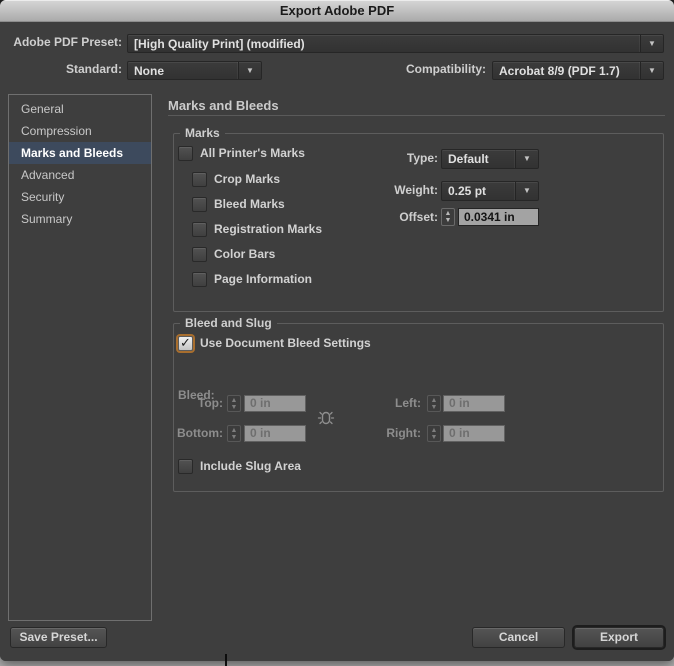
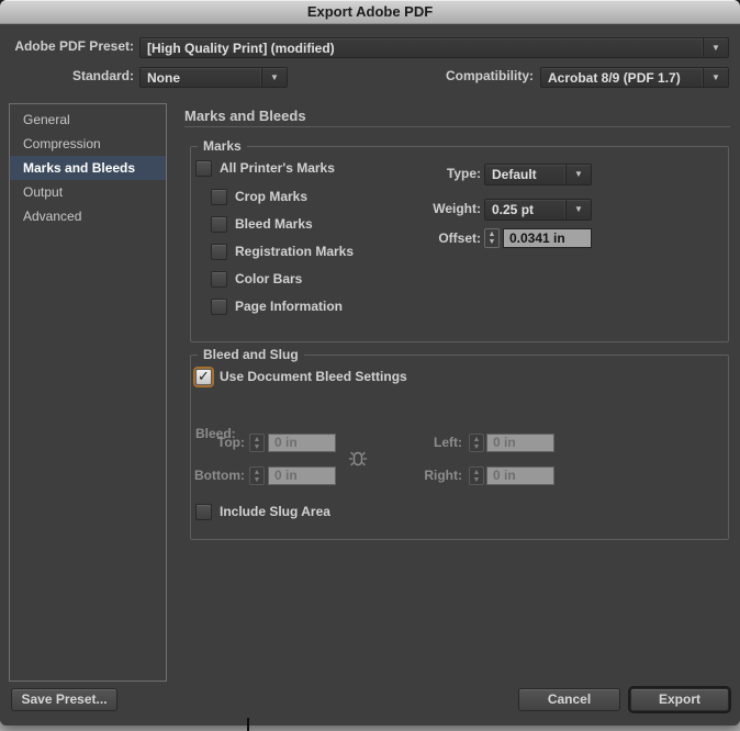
  Export Adobe PDF
  Adobe PDF Preset:
  [High Quality Print] (modified)
  ▼
  Standard:
  None
  ▼
  Compatibility:
  Acrobat 8/9 (PDF 1.7)
  ▼
  General
  Compression
  Marks and Bleeds
+ Output
  Advanced
- Security
- Summary
  Marks and Bleeds
  Marks
  All Printer's Marks
  Crop Marks
  Bleed Marks
  Registration Marks
  Color Bars
  Page Information
  Type:
  Default
  ▼
  Weight:
  0.25 pt
  ▼
  Offset:
  0.0341 in
  Bleed and Slug
  Use Document Bleed Settings
  Bleed:
  Top:
  0 in
  Bottom:
  0 in
  Left:
  0 in
  Right:
  0 in
  Include Slug Area
  Save Preset...
  Cancel
  Export
